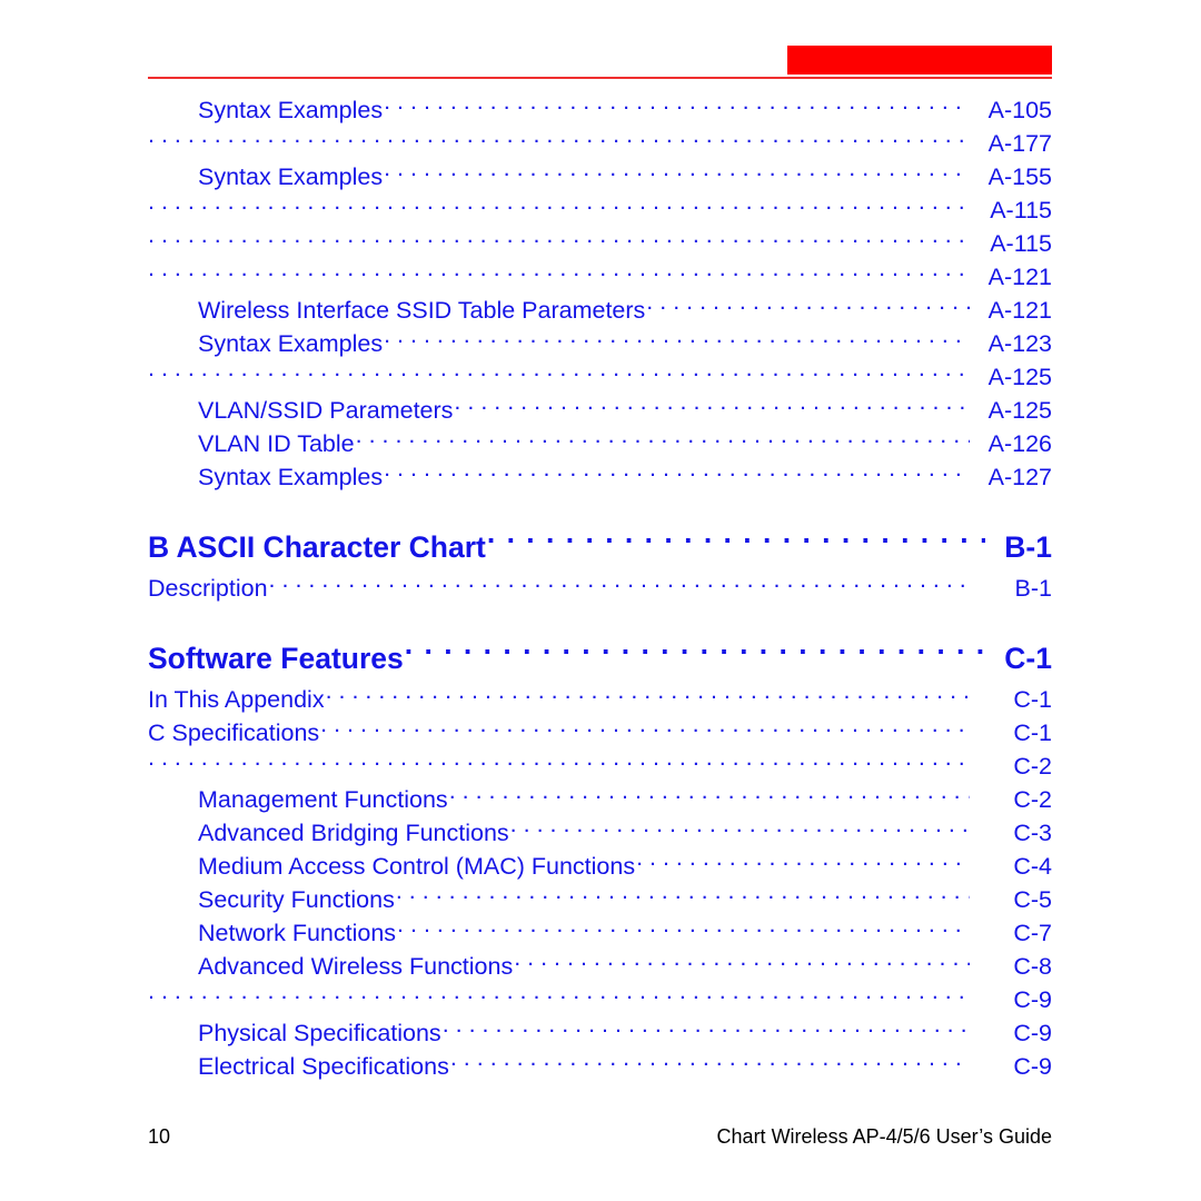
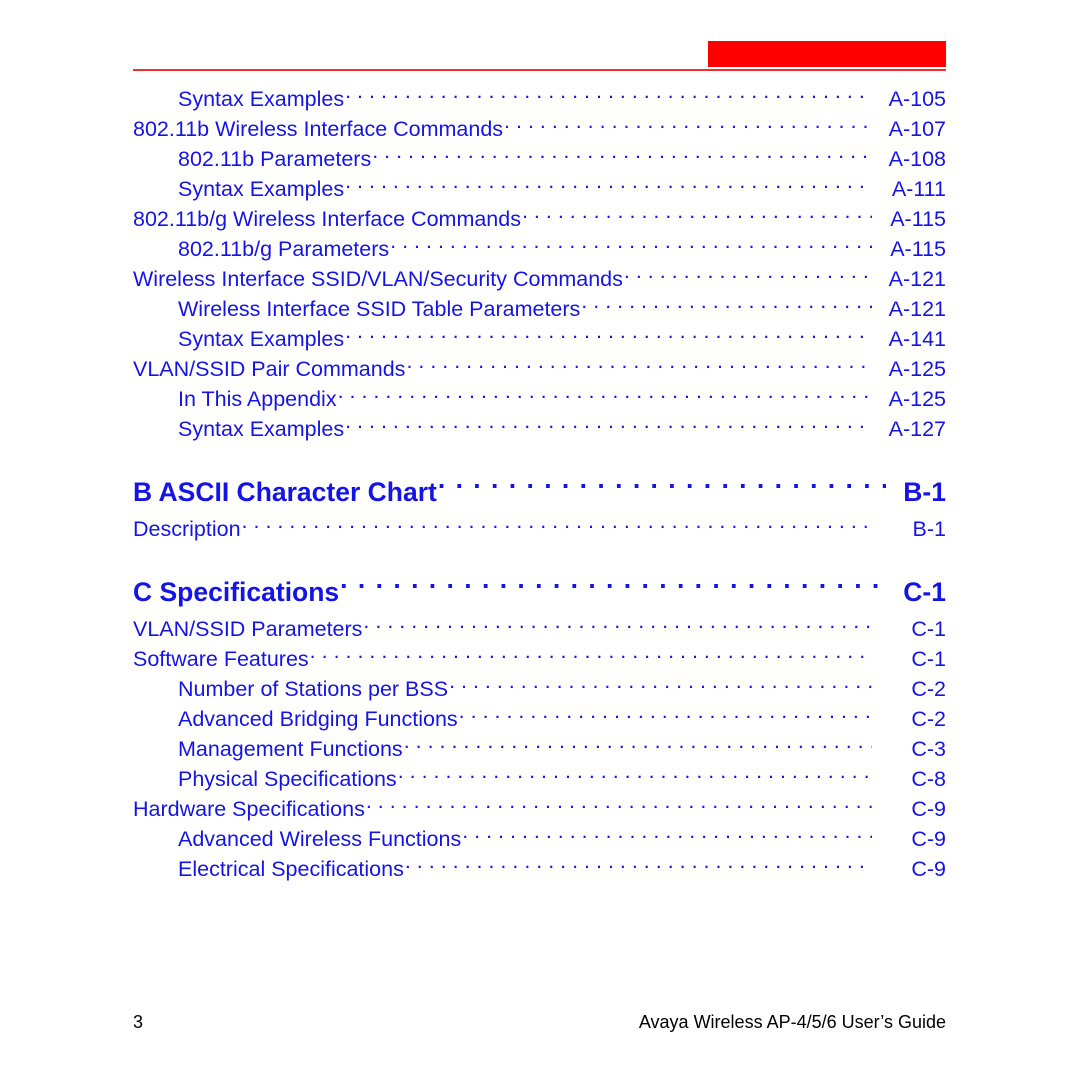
  Syntax Examples
  A-105
+ 802.11b Wireless Interface Commands
+ A-107
+ 802.11b Parameters
- A-177
+ A-108
  Syntax Examples
- A-155
+ A-111
+ 802.11b/g Wireless Interface Commands
  A-115
+ 802.11b/g Parameters
  A-115
+ Wireless Interface SSID/VLAN/Security Commands
  A-121
  Wireless Interface SSID Table Parameters
  A-121
  Syntax Examples
- A-123
+ A-141
+ VLAN/SSID Pair Commands
  A-125
- VLAN/SSID Parameters
+ In This Appendix
  A-125
- VLAN ID Table
- A-126
  Syntax Examples
  A-127
  B ASCII Character Chart
  B-1
  Description
  B-1
- Software Features
+ C Specifications
  C-1
- In This Appendix
+ VLAN/SSID Parameters
  C-1
- C Specifications
+ Software Features
  C-1
+ Number of Stations per BSS
  C-2
- Management Functions
+ Advanced Bridging Functions
  C-2
- Advanced Bridging Functions
+ Management Functions
  C-3
- Medium Access Control (MAC) Functions
- C-4
- Security Functions
- C-5
- Network Functions
- C-7
- Advanced Wireless Functions
+ Physical Specifications
  C-8
+ Hardware Specifications
  C-9
- Physical Specifications
+ Advanced Wireless Functions
  C-9
  Electrical Specifications
  C-9
- 10
+ 3
- Chart Wireless AP-4/5/6 User’s Guide
+ Avaya Wireless AP-4/5/6 User’s Guide
